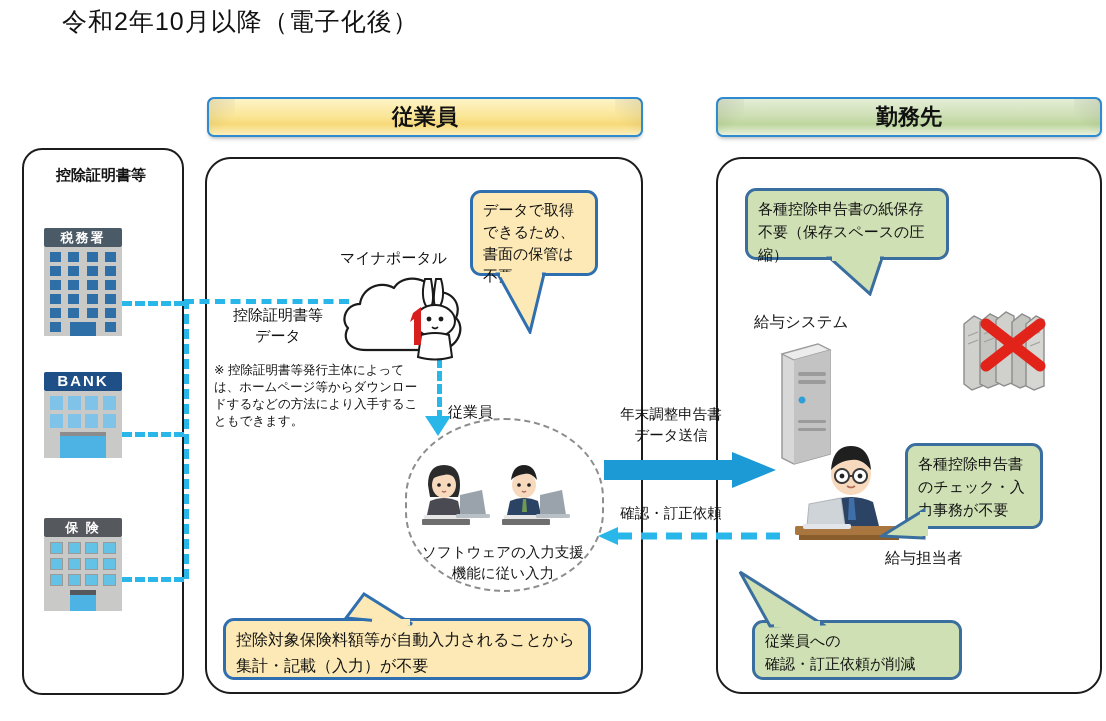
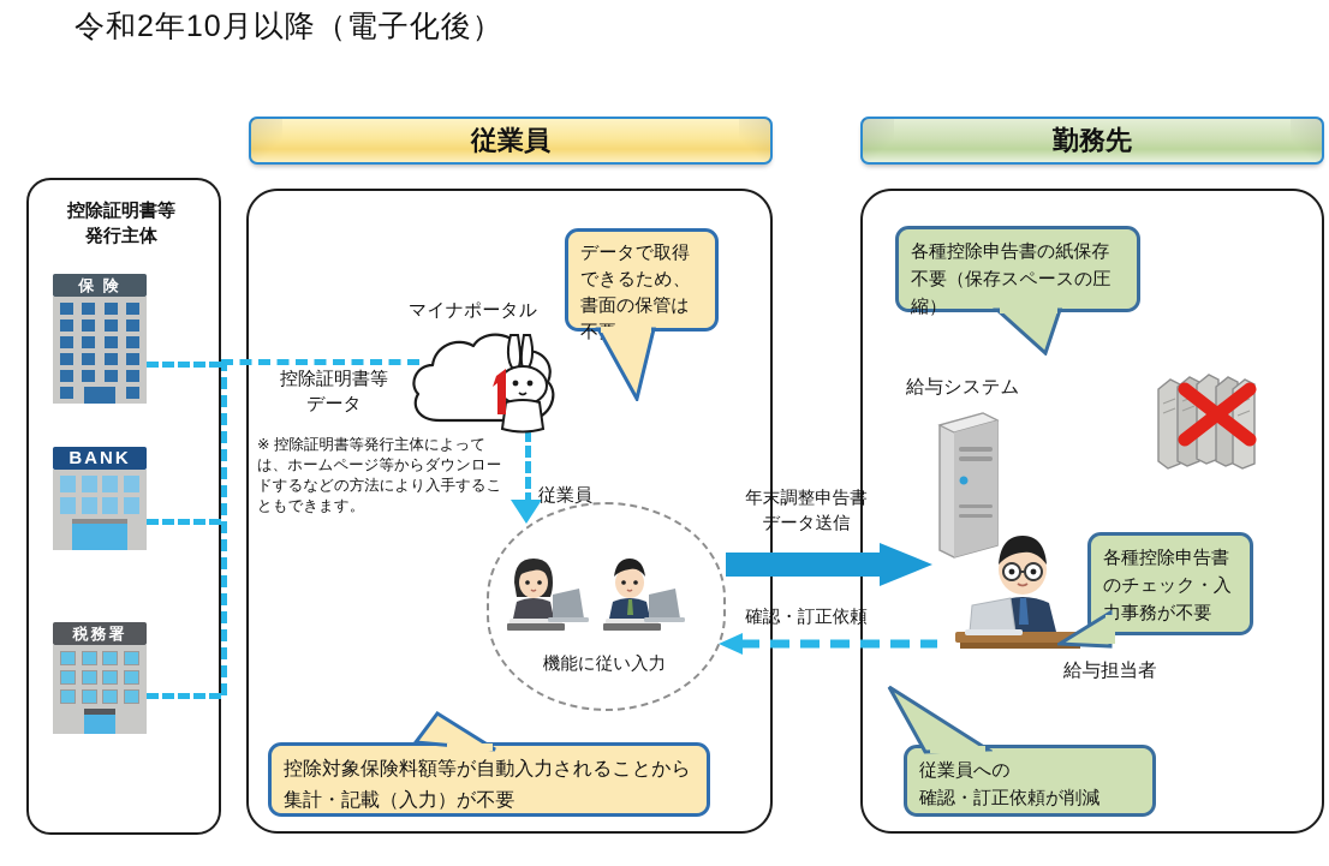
  令和2年10月以降（電子化後）
  従業員
  勤務先
  控除証明書等
+ 発行主体
- 税務署
+ 保 険
  BANK
- 保 険
+ 税務署
  マイナポータル
  控除証明書等
  データ
  ※ 控除証明書等発行主体によっては、ホームページ等からダウンロードするなどの方法により入手することもできます。
  従業員
- ソフトウェアの入力支援
  機能に従い入力
  年末調整申告書
  データ送信
  確認・訂正依頼
  給与システム
  給与担当者
  データで取得できるため、書面の保管は不
  控除対象保険料額等が自動入力されることから集計・記載（入力）が不要
  各種控除申告書の紙保存不要（保存スペースの圧縮）
  各種控除申告書のチェック・入事務が不要
  従業員への
  確認・訂正依頼が削減
